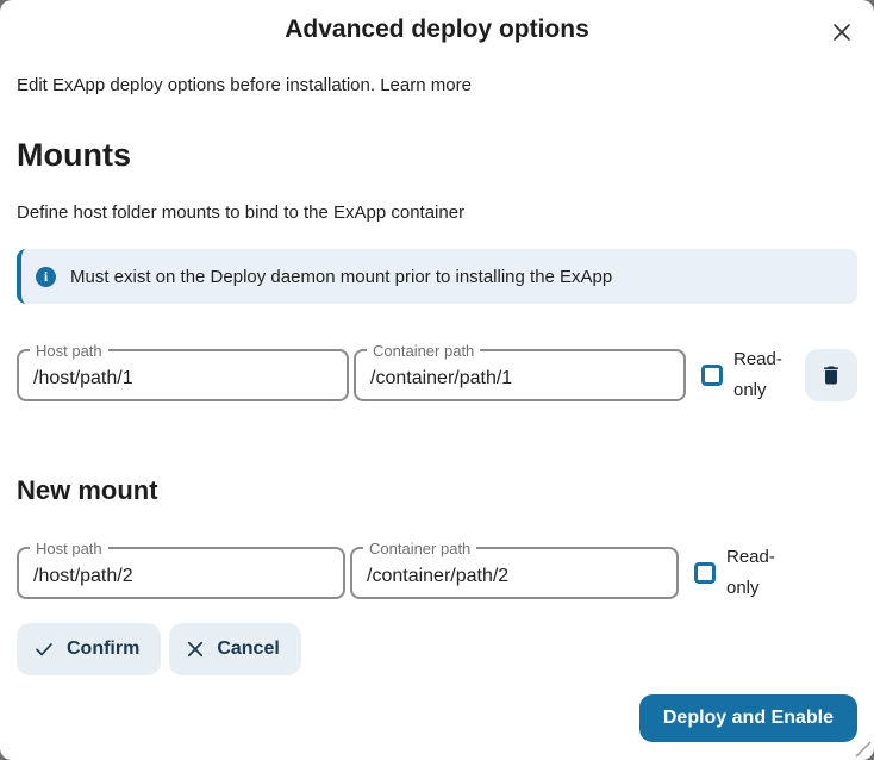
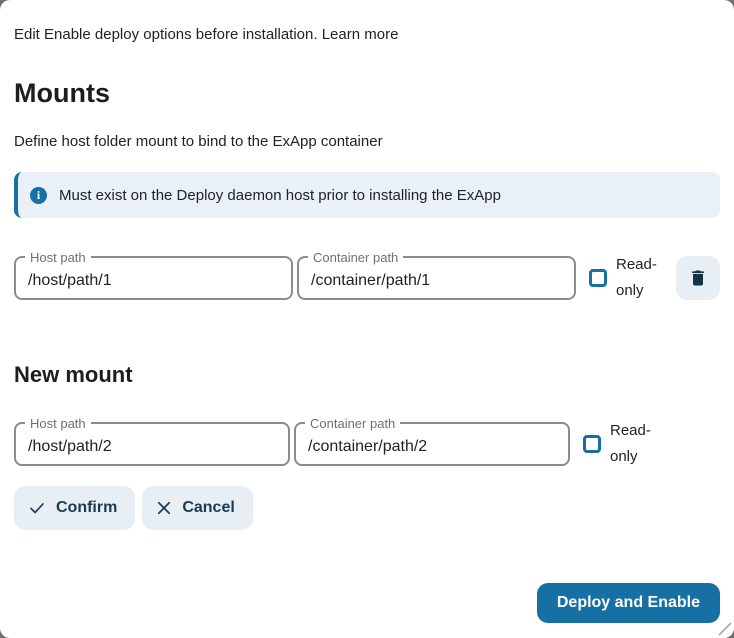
- Advanced deploy options
- Edit ExApp deploy options before installation. Learn more
+ Edit Enable deploy options before installation. Learn more
  Mounts
- Define host folder mounts to bind to the ExApp container
+ Define host folder mount to bind to the ExApp container
  i
- Must exist on the Deploy daemon mount prior to installing the ExApp
+ Must exist on the Deploy daemon host prior to installing the ExApp
  Host path
  /host/path/1
  Container path
  /container/path/1
  Read-only
  New mount
  Host path
  /host/path/2
  Container path
  /container/path/2
  Read-only
  Confirm
  Cancel
  Deploy and Enable
